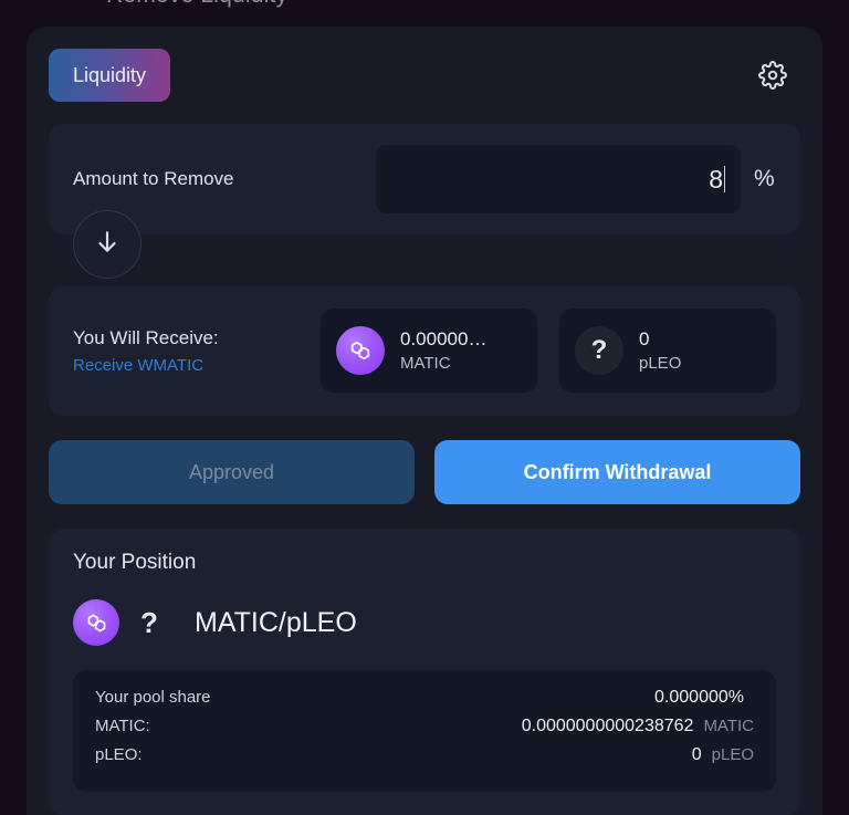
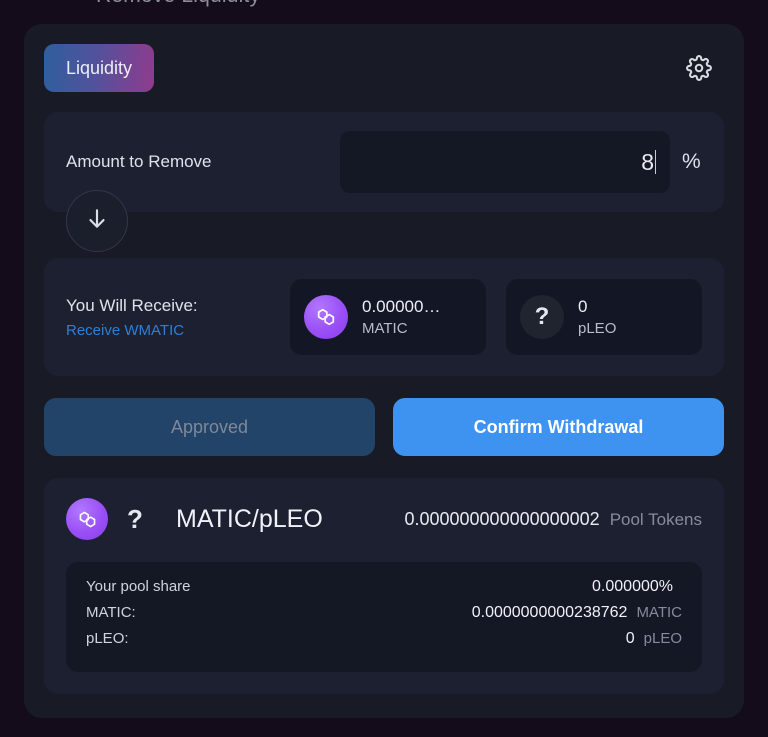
  Liquidity
  Amount to Remove
  8
  %
  You Will Receive:
  Receive WMATIC
  0.00000…
  MATIC
  ?
  0
  pLEO
  Approved
  Confirm Withdrawal
- Your Position
  ?
  MATIC/pLEO
+ 0.000000000000000002
+ Pool Tokens
  Your pool share
  0.000000%
  MATIC:
  0.0000000000238762
  MATIC
  pLEO:
  0
  pLEO
